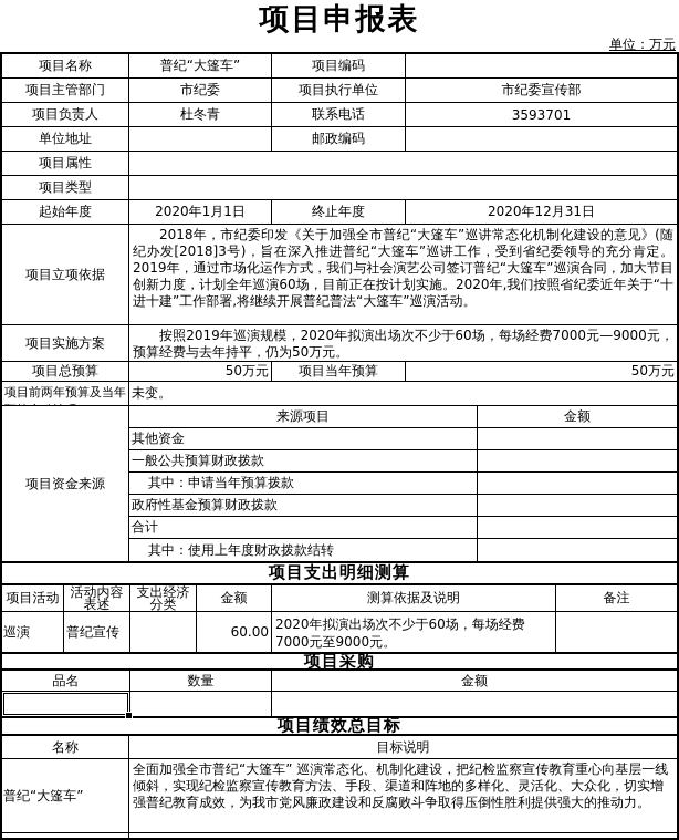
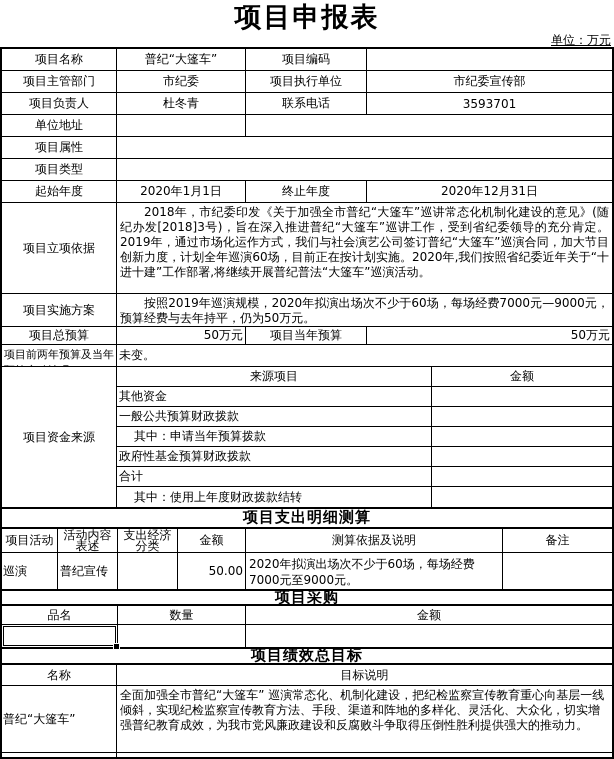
  项目申报表
  单位：万元
  项目名称
  普纪“大篷车”
  项目编码
  项目主管部门
  市纪委
  项目执行单位
  市纪委宣传部
  项目负责人
  杜冬青
  联系电话
  3593701
  单位地址
- 邮政编码
  项目属性
  项目类型
  起始年度
  2020年1月1日
  终止年度
  2020年12月31日
  项目立项依据
  2018年，市纪委印发《关于加强全市普纪“大篷车”巡讲常态化机制化建设的意见》(随纪办发[2018]3号)，旨在深入推进普纪“大篷车”巡讲工作，受到省纪委领导的充分肯定。 2019年，通过市场化运作方式，我们与社会演艺公司签订普纪“大篷车”巡演合同，加大节目创新力度，计划全年巡演60场，目前正在按计划实施。2020年,我们按照省纪委近年关于“十进十建”工作部署,将继续开展普纪普法“大篷车”巡演活动。
  项目实施方案
  按照2019年巡演规模，2020年拟演出场次不少于60场，每场经费7000元—9000元，预算经费与去年持平，仍为50万元。
  项目总预算
  50万元
  项目当年预算
  50万元
  未变。
  项目资金来源
  来源项目
  金额
  其他资金
  一般公共预算财政拨款
  其中：申请当年预算拨款
  政府性基金预算财政拨款
  合计
  其中：使用上年度财政拨款结转
  项目支出明细测算
  项目活动
  活动内容表述
  支出经济分类
  金额
  测算依据及说明
  备注
  巡演
  普纪宣传
- 60.00
+ 50.00
  2020年拟演出场次不少于60场，每场经费7000元至9000元。
  项目采购
  品名
  数量
  金额
  项目绩效总目标
  名称
  目标说明
  普纪“大篷车”
  全面加强全市普纪“大篷车” 巡演常态化、机制化建设，把纪检监察宣传教育重心向基层一线倾斜，实现纪检监察宣传教育方法、手段、渠道和阵地的多样化、灵活化、大众化，切实增强普纪教育成效，为我市党风廉政建设和反腐败斗争取得压倒性胜利提供强大的推动力。
